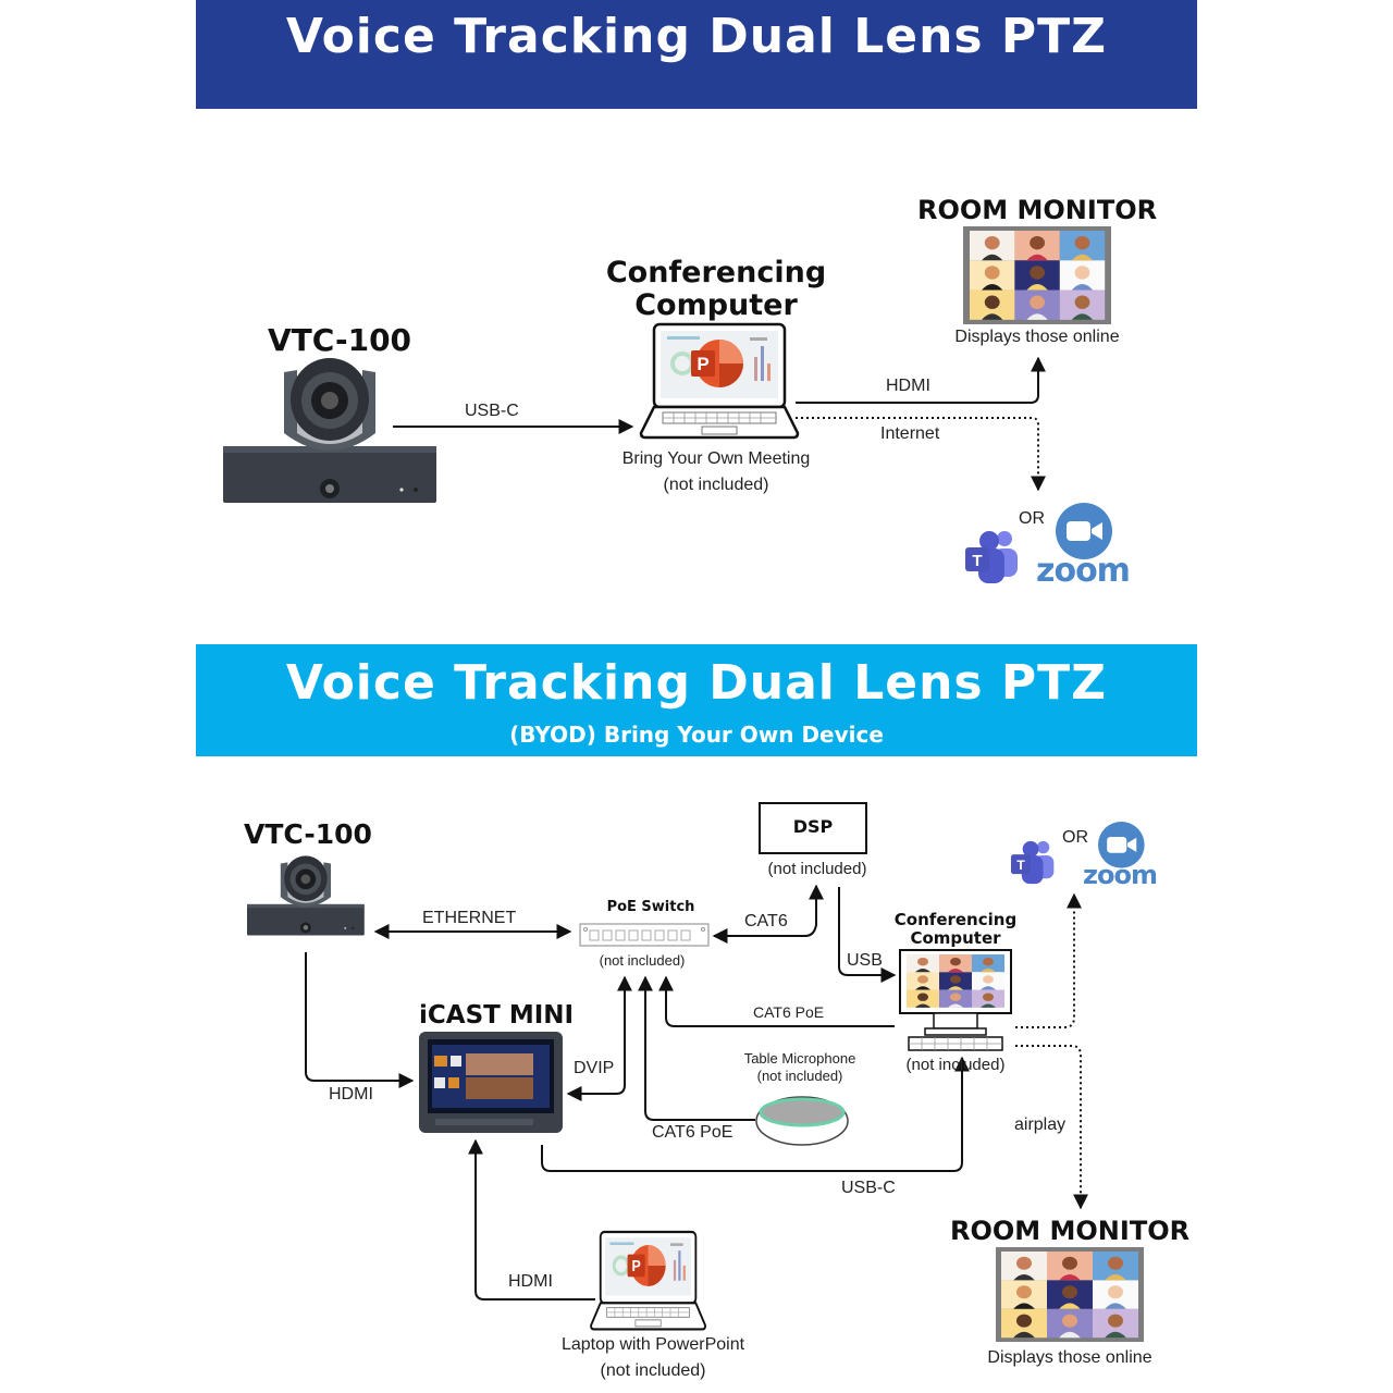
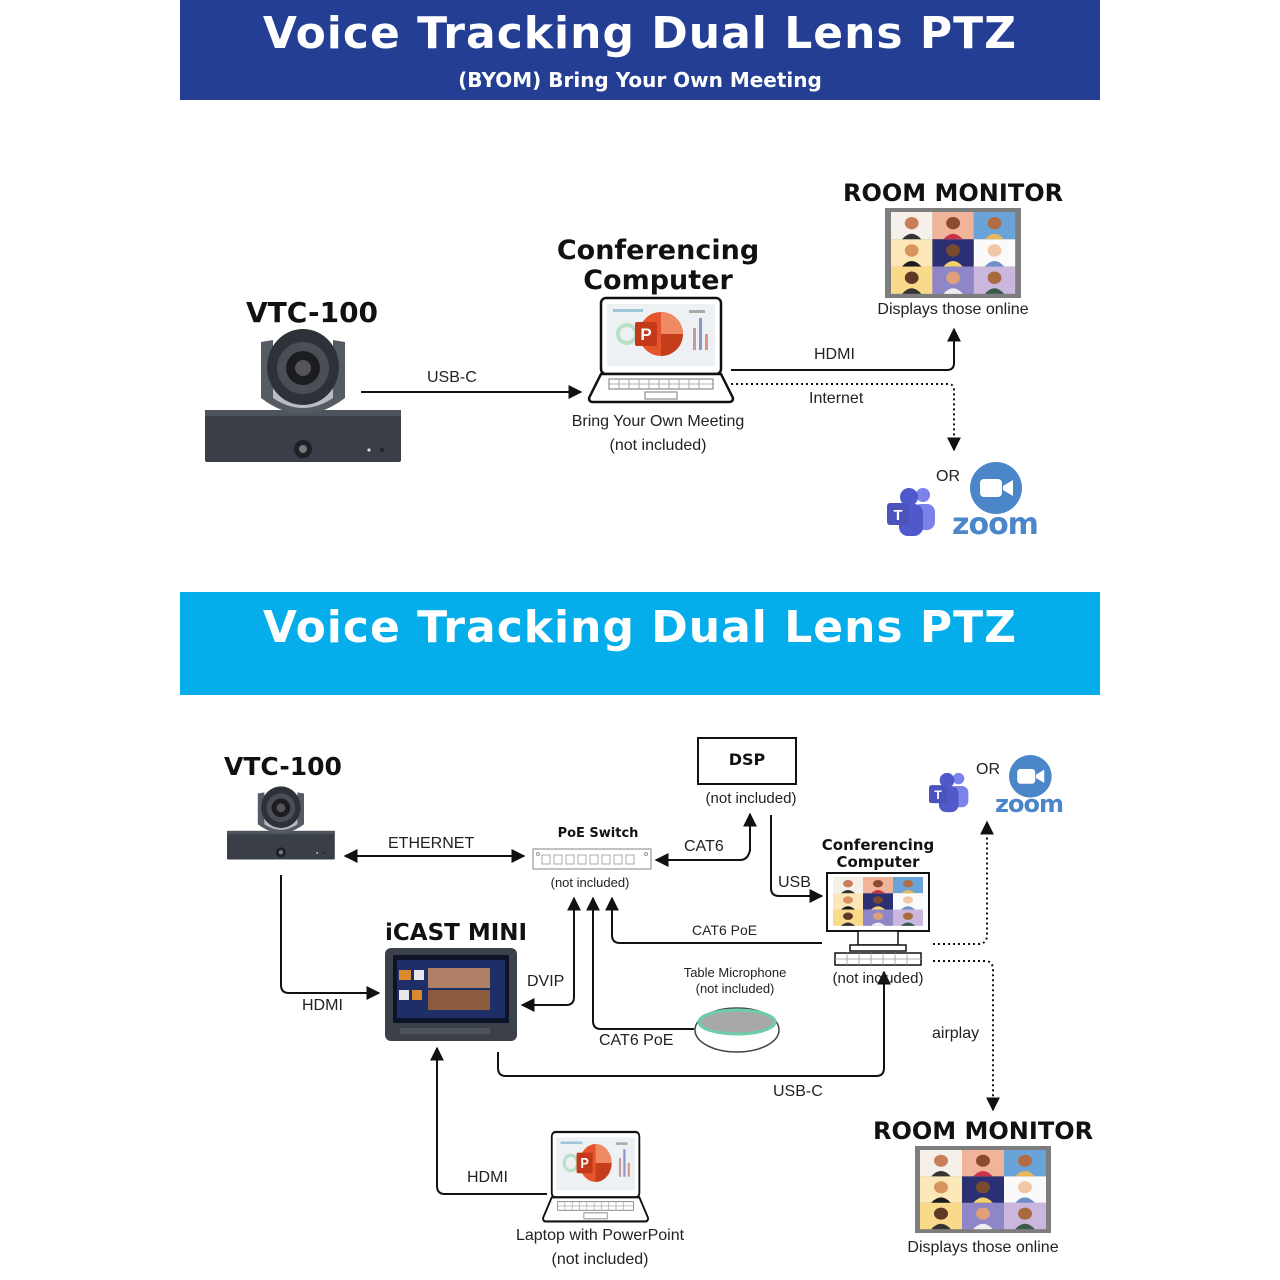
  Voice Tracking Dual Lens PTZ
+ (BYOM) Bring Your Own Meeting
  Voice Tracking Dual Lens PTZ
- (BYOD) Bring Your Own Device
  VTC-100
  Conferencing
  Computer
  Bring Your Own Meeting
  (not included)
  ROOM MONITOR
  Displays those online
  USB-C
  HDMI
  Internet
  OR
  zoom
  VTC-100
  PoE Switch
  (not included)
  DSP
  (not included)
  Conferencing
  Computer
  (not included)
  iCAST MINI
  Table Microphone
  (not included)
  Laptop with PowerPoint
  (not included)
  ROOM MONITOR
  Displays those online
  OR
  zoom
  ETHERNET
  CAT6
  USB
  CAT6 PoE
  CAT6 PoE
  DVIP
  HDMI
  HDMI
  USB-C
  airplay
